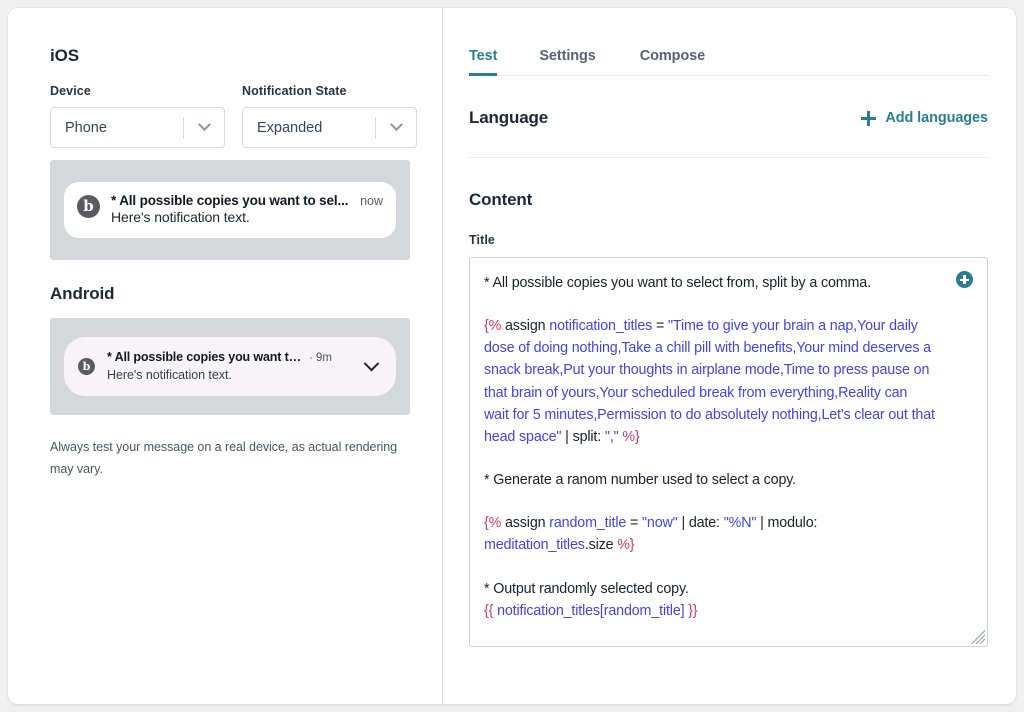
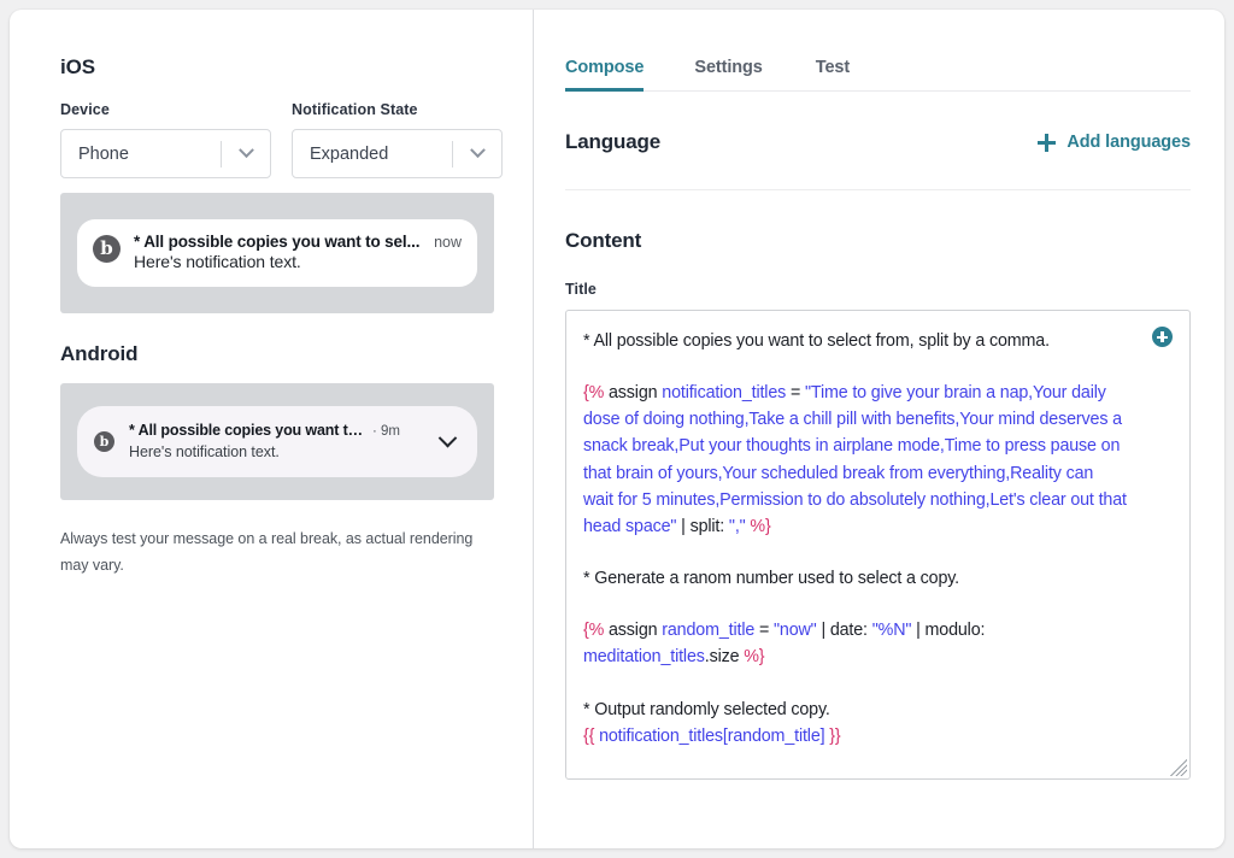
  iOS
  Device
  Phone
  Notification State
  Expanded
  b
  * All possible copies you want to sel...
  now
  Here's notification text.
  Android
  b
  * All possible copies you want to .
  · 9m
  Here's notification text.
- Always test your message on a real device, as actual rendering may vary.
+ Always test your message on a real break, as actual rendering may vary.
- Test
+ Compose
  Settings
- Compose
+ Test
  Language
  Add languages
  Content
  Title
  * All possible copies you want to select from, split by a comma.
  {% assign notification_titles = "Time to give your brain a nap,Your daily dose of doing nothing,Take a chill pill with benefits,Your mind deserves a snack break,Put your thoughts in airplane mode,Time to press pause on that brain of yours,Your scheduled break from everything,Reality can wait for 5 minutes,Permission to do absolutely nothing,Let's clear out that head space" | split: "," %}
  * Generate a ranom number used to select a copy.
  {% assign random_title = "now" | date: "%N" | modulo: meditation_titles.size %}
  * Output randomly selected copy.
  {{ notification_titles[random_title] }}
